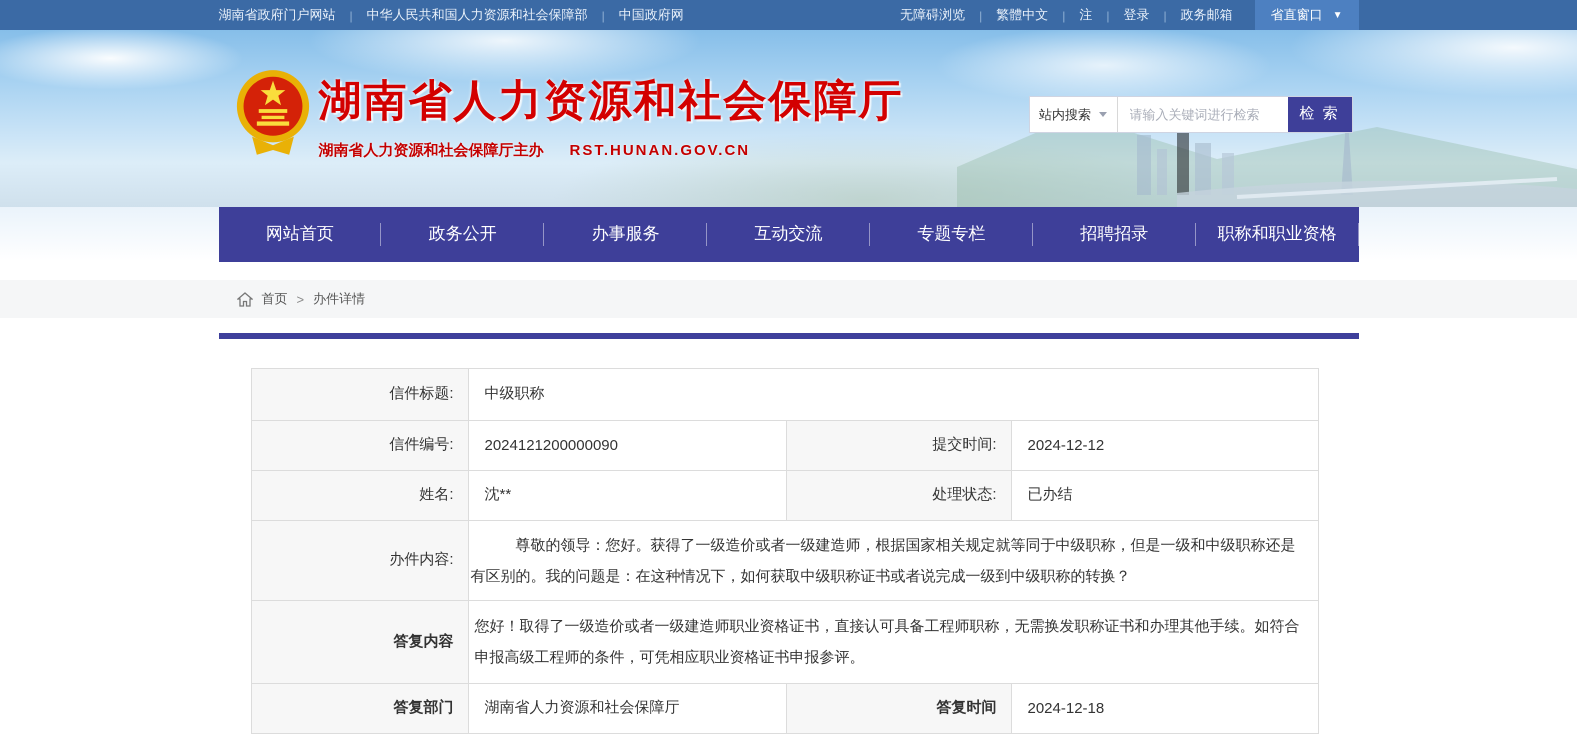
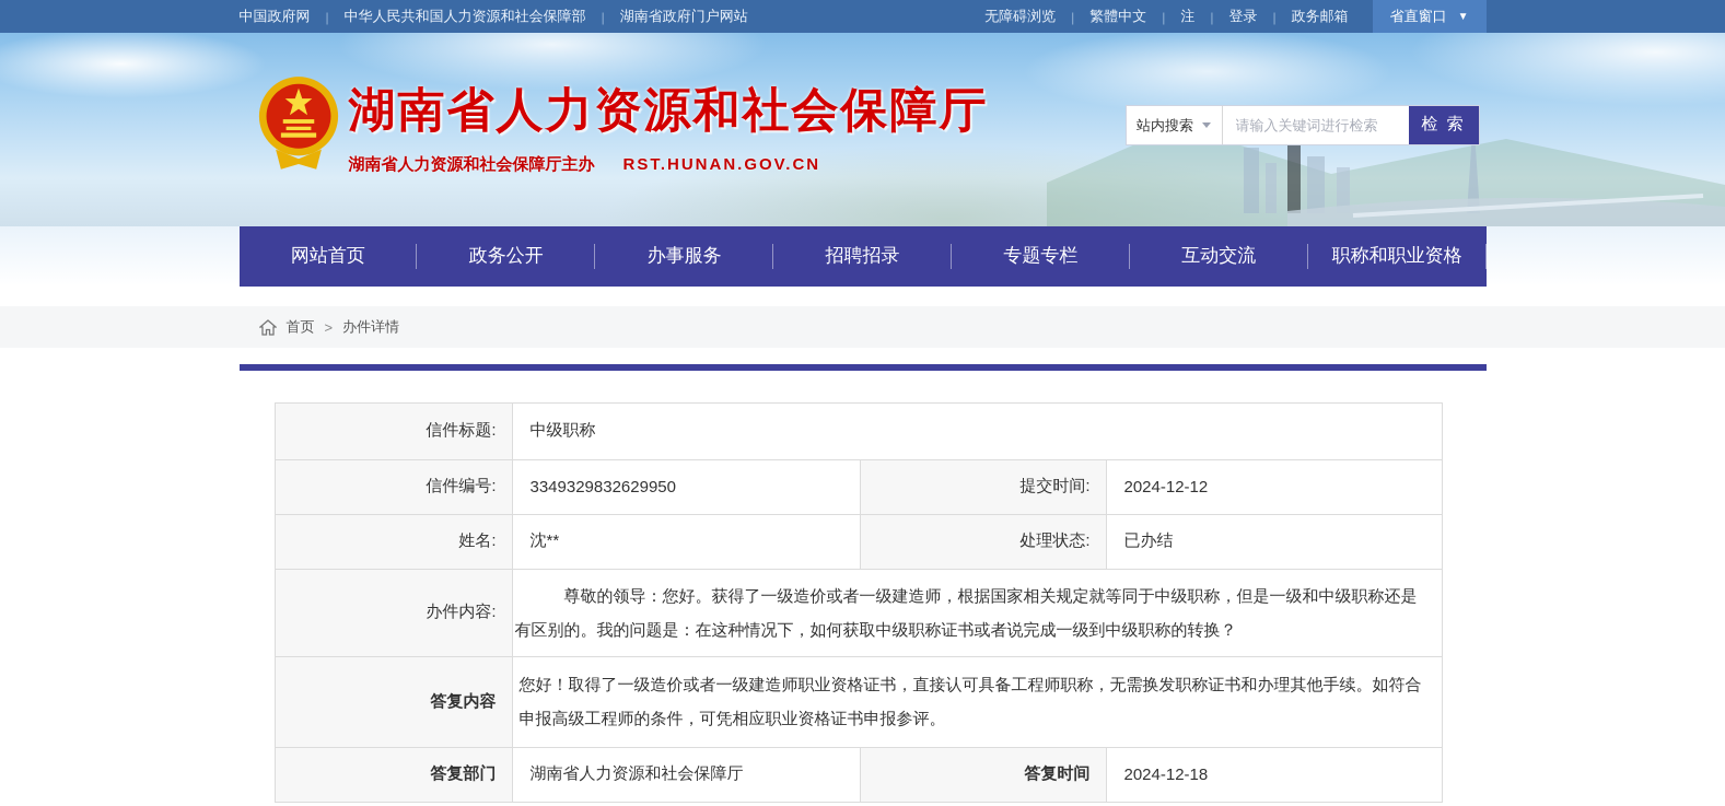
- 湖南省政府门户网站
+ 中国政府网
  中华人民共和国人力资源和社会保障部
- 中国政府网
+ 湖南省政府门户网站
  无障碍浏览
  繁體中文
  注
  登录
  政务邮箱
  省直窗口
  ▼
  湖南省人力资源和社会保障厅
  湖南省人力资源和社会保障厅主办
  RST.HUNAN.GOV.CN
  站内搜索
  请输入关键词进行检索
  检 索
  网站首页
  政务公开
  办事服务
- 互动交流
+ 招聘招录
  专题专栏
- 招聘招录
+ 互动交流
  职称和职业资格
  首页
  >
  办件详情
  信件标题:	中级职称
- 信件编号:	2024121200000090	提交时间:	2024-12-12
+ 信件编号:	3349329832629950	提交时间:	2024-12-12
  姓名:	沈**	处理状态:	已办结
  办件内容:	尊敬的领导：您好。获得了一级造价或者一级建造师，根据国家相关规定就等同于中级职称，但是一级和中级职称还是有区别的。我的问题是：在这种情况下，如何获取中级职称证书或者说完成一级到中级职称的转换？
  答复内容	您好！取得了一级造价或者一级建造师职业资格证书，直接认可具备工程师职称，无需换发职称证书和办理其他手续。如符合申报高级工程师的条件，可凭相应职业资格证书申报参评。
  答复部门	湖南省人力资源和社会保障厅	答复时间	2024-12-18
